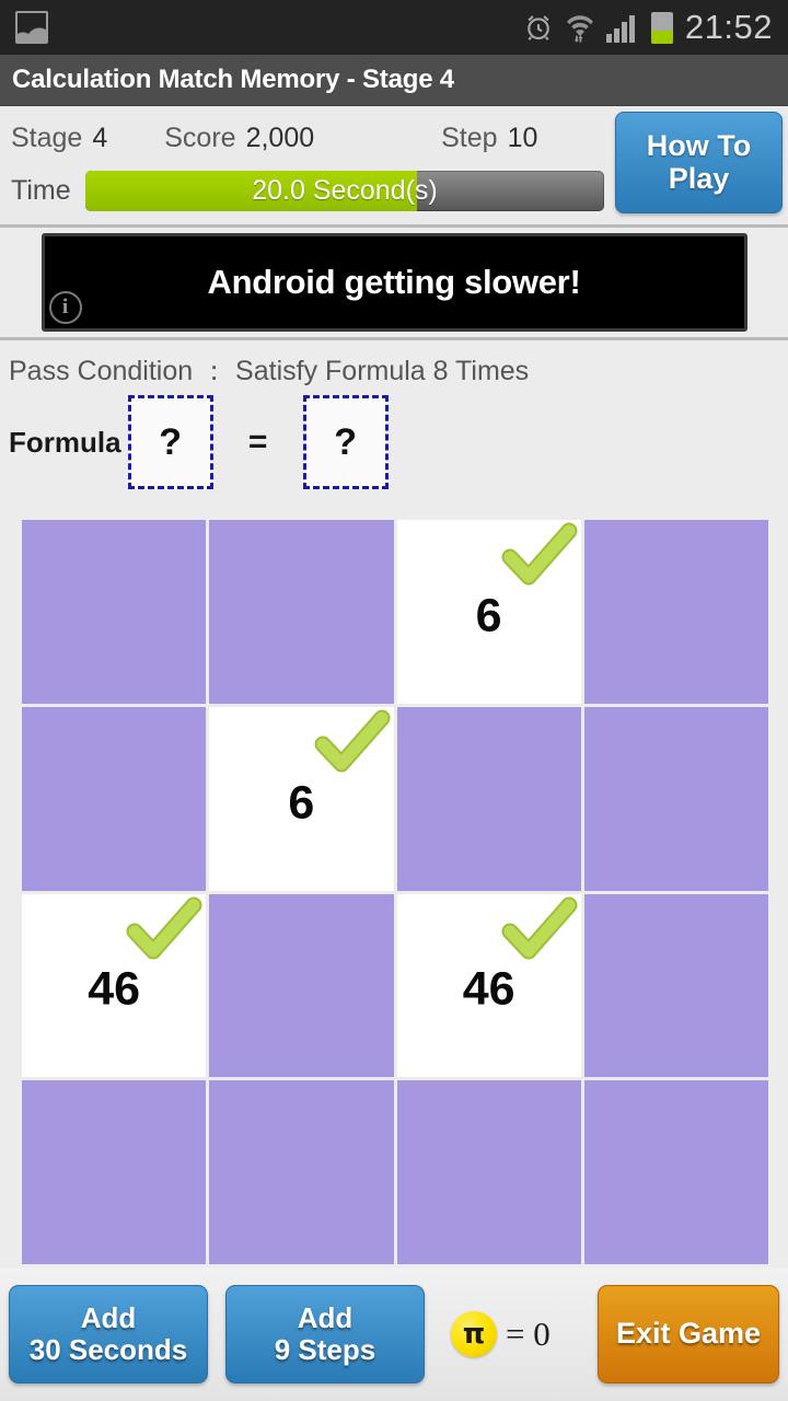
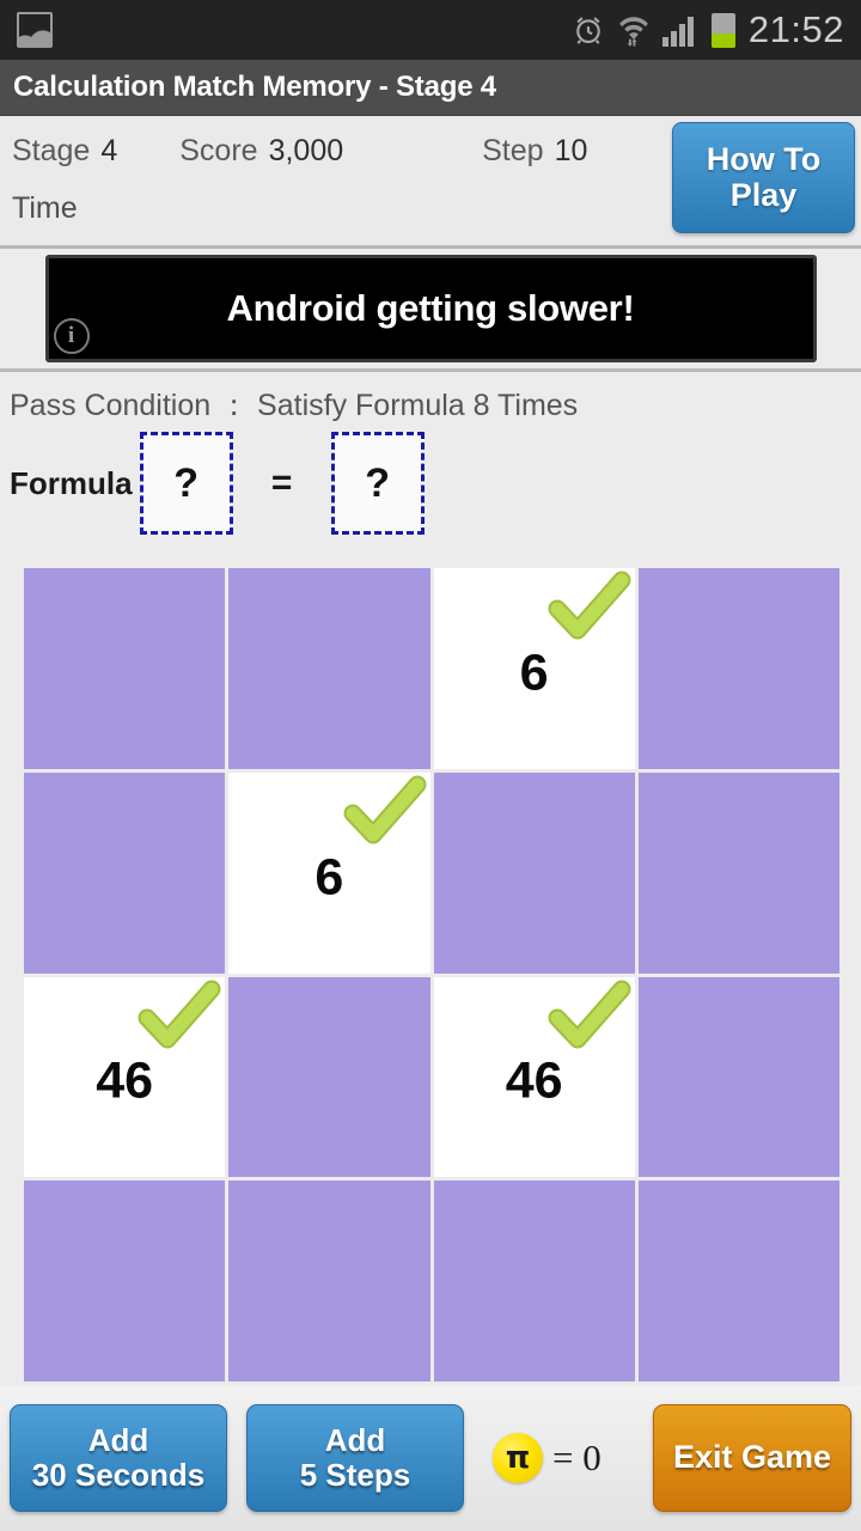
  21:52
  Calculation Match Memory - Stage 4
  Stage
  4
  Score
- 2,000
+ 3,000
  Step
  10
  Time
- 20.0 Second(s)
  How To
  Play
  Android getting slower!
  i
  Pass Condition ： Satisfy Formula 8 Times
  Formula
  ?
  =
  ?
  6
  6
  46
  46
  Add
  30 Seconds
  Add
- 9 Steps
+ 5 Steps
  π
  = 0
  Exit Game
